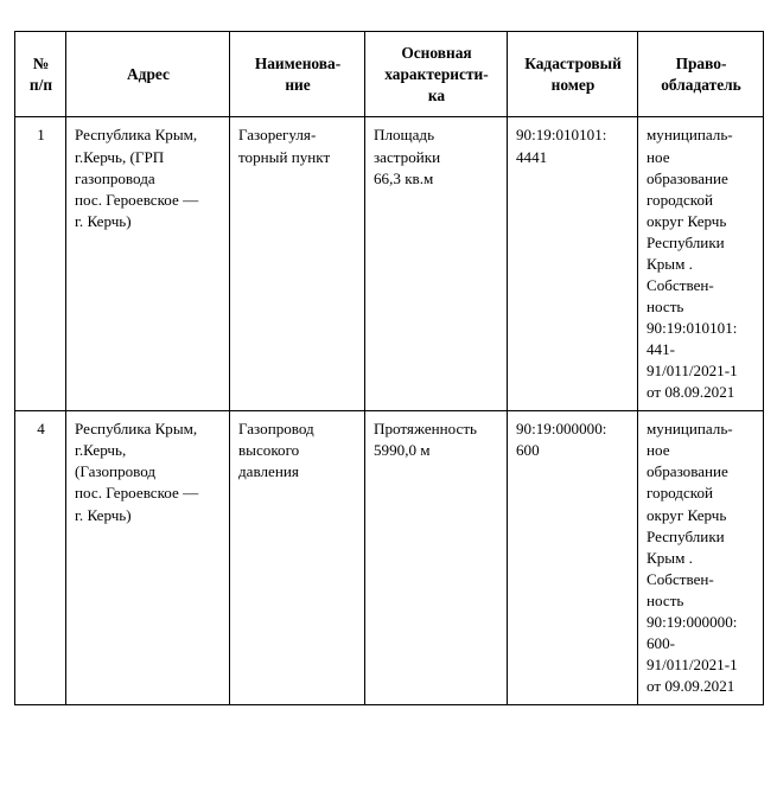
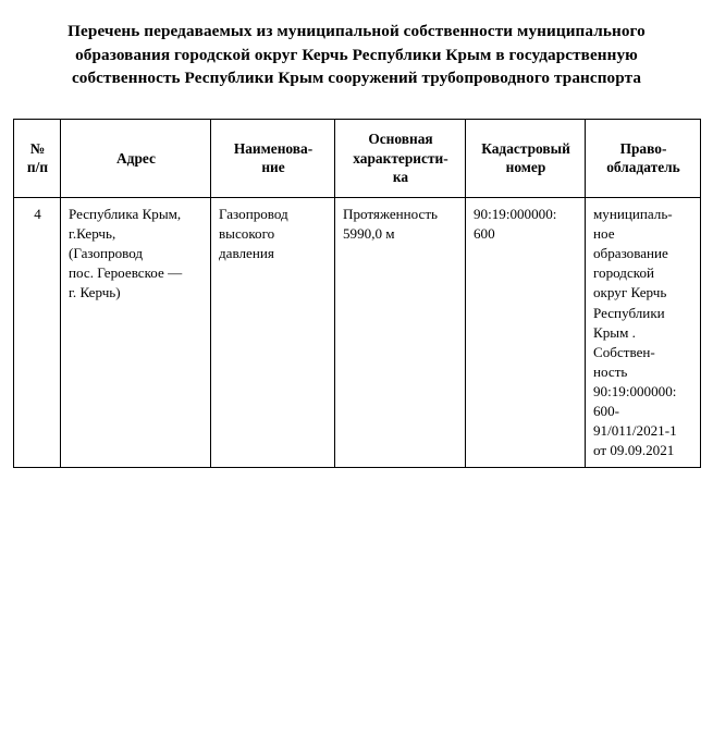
+ Перечень передаваемых из муниципальной собственности муниципального образования городской округ Керчь Республики Крым в государственную собственность Республики Крым сооружений трубопроводного транспорта
  № п/п	Адрес	Наименова- ние	Основная характеристи- ка	Кадастровый номер	Право- обладатель
- 1	Республика Крым, г.Керчь, (ГРП газопровода пос. Героевское — г. Керчь)	Газорегуля- торный пункт	Площадь застройки 66,3 кв.м	90:19:010101: 4441	муниципаль- ное образование городской округ Керчь Республики Крым . Собствен- ность 90:19:010101: 441- 91/011/2021-1 от 08.09.2021
  4	Республика Крым, г.Керчь, (Газопровод пос. Героевское — г. Керчь)	Газопровод высокого давления	Протяженность 5990,0 м	90:19:000000: 600	муниципаль- ное образование городской округ Керчь Республики Крым . Собствен- ность 90:19:000000: 600- 91/011/2021-1 от 09.09.2021
